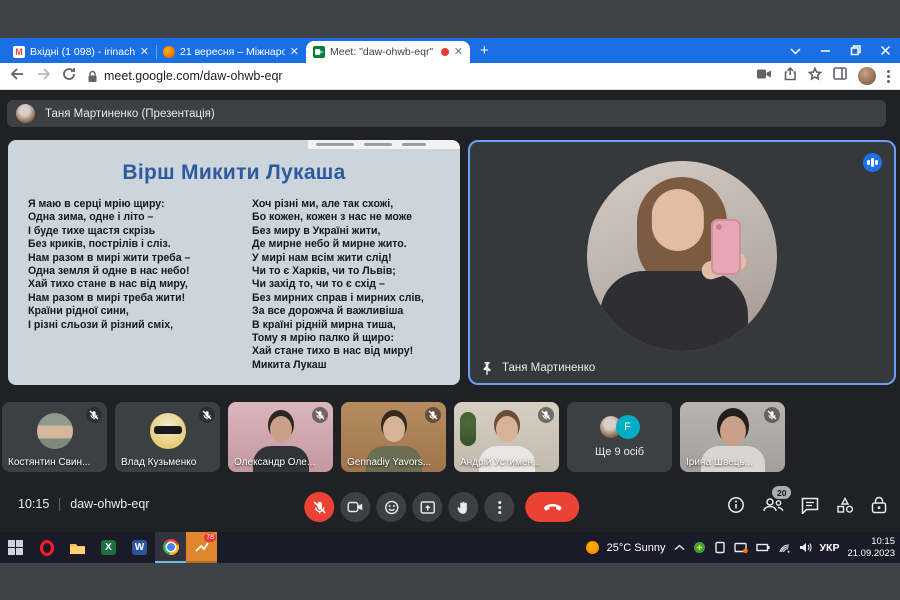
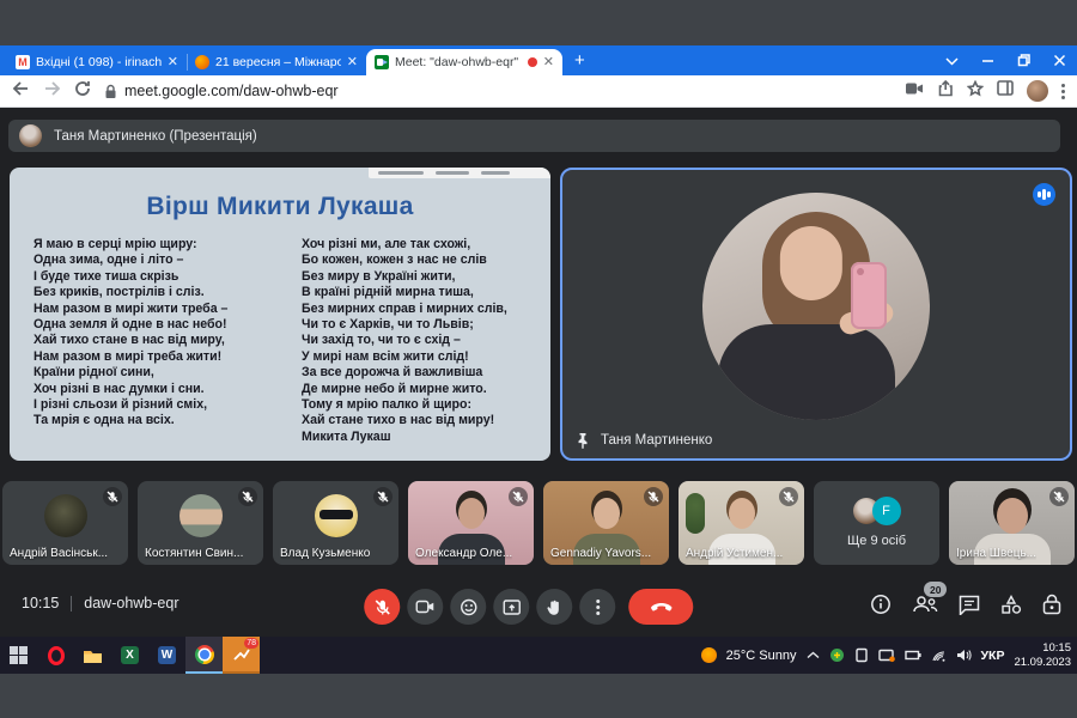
  M
  ✕
  21 вересня – Міжнаро
  ✕
  Meet: "daw-ohwb-eqr"
  ✕
  +
  meet.google.com/daw-ohwb-eqr
  Таня Мартиненко (Презентація)
  Вірш Микити Лукаша
  Я маю в серці мрію щиру:
  Одна зима, одне і літо –
- І буде тихе щастя скрізь
+ І буде тихе тиша скрізь
  Без криків, пострілів і сліз.
  Нам разом в мирі жити треба –
  Одна земля й одне в нас небо!
  Хай тихо стане в нас від миру,
  Нам разом в мирі треба жити!
  Країни рідної сини,
+ Хоч різні в нас думки і сни.
  І різні сльози й різний сміх,
+ Та мрія є одна на всіх.
  Хоч різні ми, але так схожі,
- Бо кожен, кожен з нас не може
+ Бо кожен, кожен з нас не слів
  Без миру в Україні жити,
- Де мирне небо й мирне жито.
+ В країні рідній мирна тиша,
- У мирі нам всім жити слід!
+ Без мирних справ і мирних слів,
  Чи то є Харків, чи то Львів;
  Чи захід то, чи то є схід –
- Без мирних справ і мирних слів,
+ У мирі нам всім жити слід!
  За все дорожча й важливіша
- В країні рідній мирна тиша,
+ Де мирне небо й мирне жито.
  Тому я мрію палко й щиро:
  Хай стане тихо в нас від миру!
  Микита Лукаш
  Таня Мартиненко
+ Андрій Васінськ...
  Костянтин Свин...
  Влад Кузьменко
  Олександр Оле...
  Gennadiy Yavors...
  Андрій Устимен...
  F
  Ще 9 осіб
  Ірина Швець...
  10:15
  daw-ohwb-eqr
  20
  X
  W
  25°C Sunny
  УКР
  10:15
  21.09.2023
